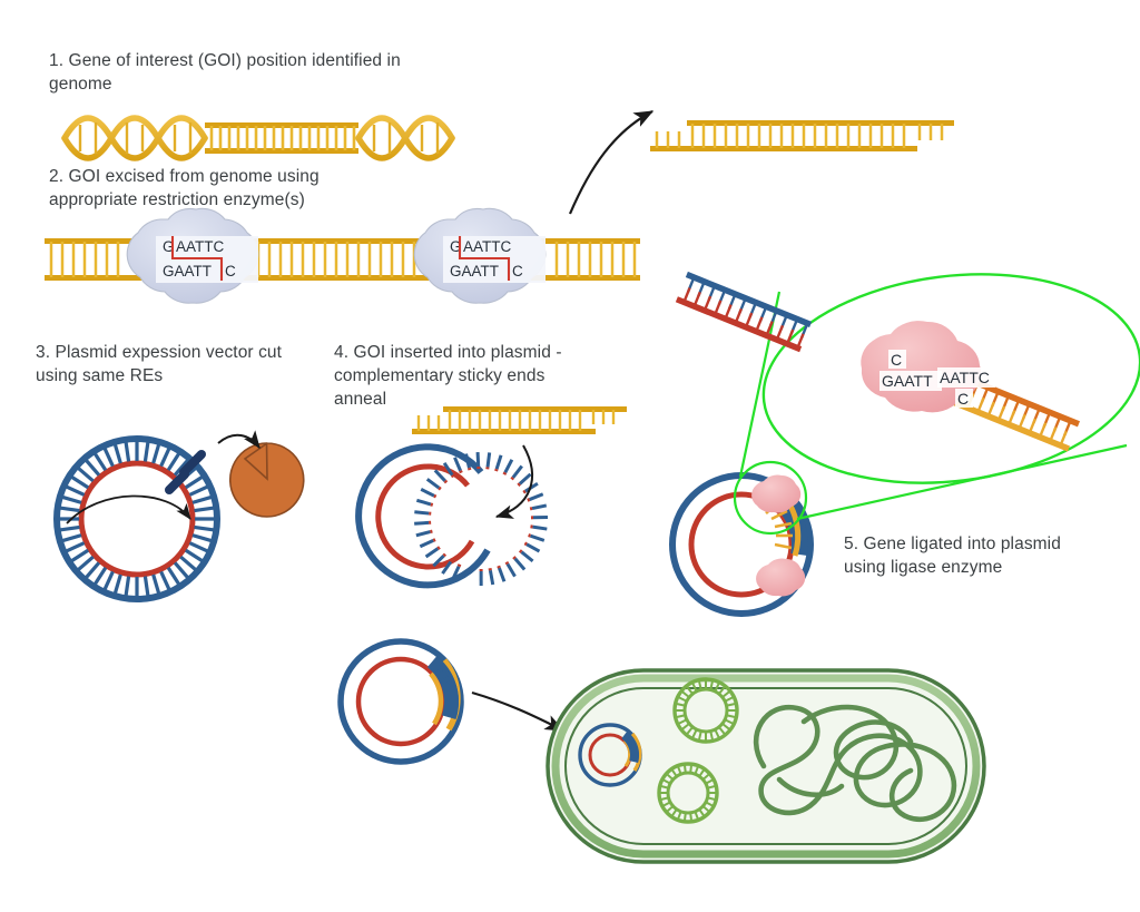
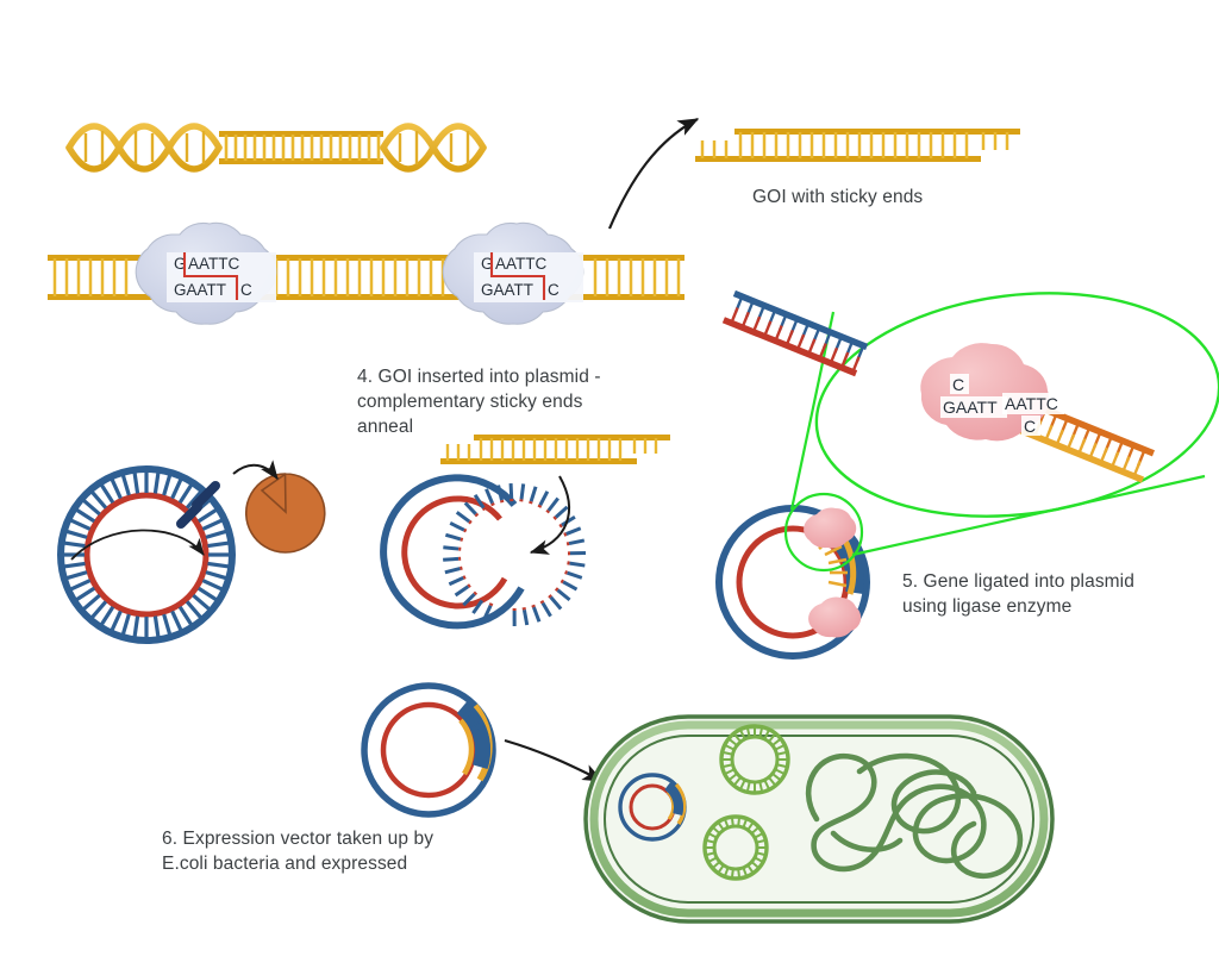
- 1. Gene of interest (GOI) position identified in
- genome
- 2. GOI excised from genome using
- appropriate restriction enzyme(s)
- 3. Plasmid expession vector cut
- using same REs
  4. GOI inserted into plasmid -
  complementary sticky ends
  anneal
  5. Gene ligated into plasmid
  using ligase enzyme
+ 6. Expression vector taken up by
+ E.coli bacteria and expressed
+ GOI with sticky ends
  G
  AATTC
  GAATT
  C
  G
  AATTC
  GAATT
  C
  C
  GAATT
  AATTC
  C
